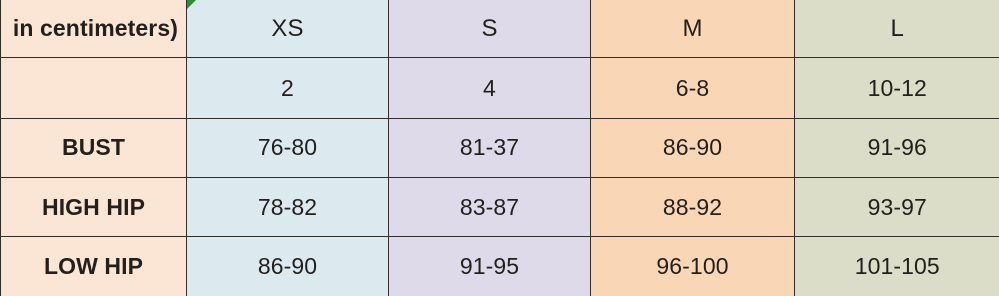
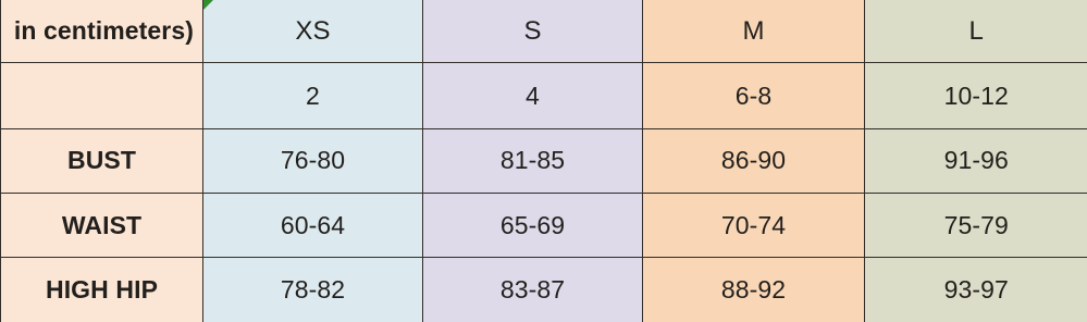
  in centimeters)	XS	S	M	L
  	2	4	6-8	10-12
- BUST	76-80	81-37	86-90	91-96
+ BUST	76-80	81-85	86-90	91-96
+ WAIST	60-64	65-69	70-74	75-79
  HIGH HIP	78-82	83-87	88-92	93-97
- LOW HIP	86-90	91-95	96-100	101-105
